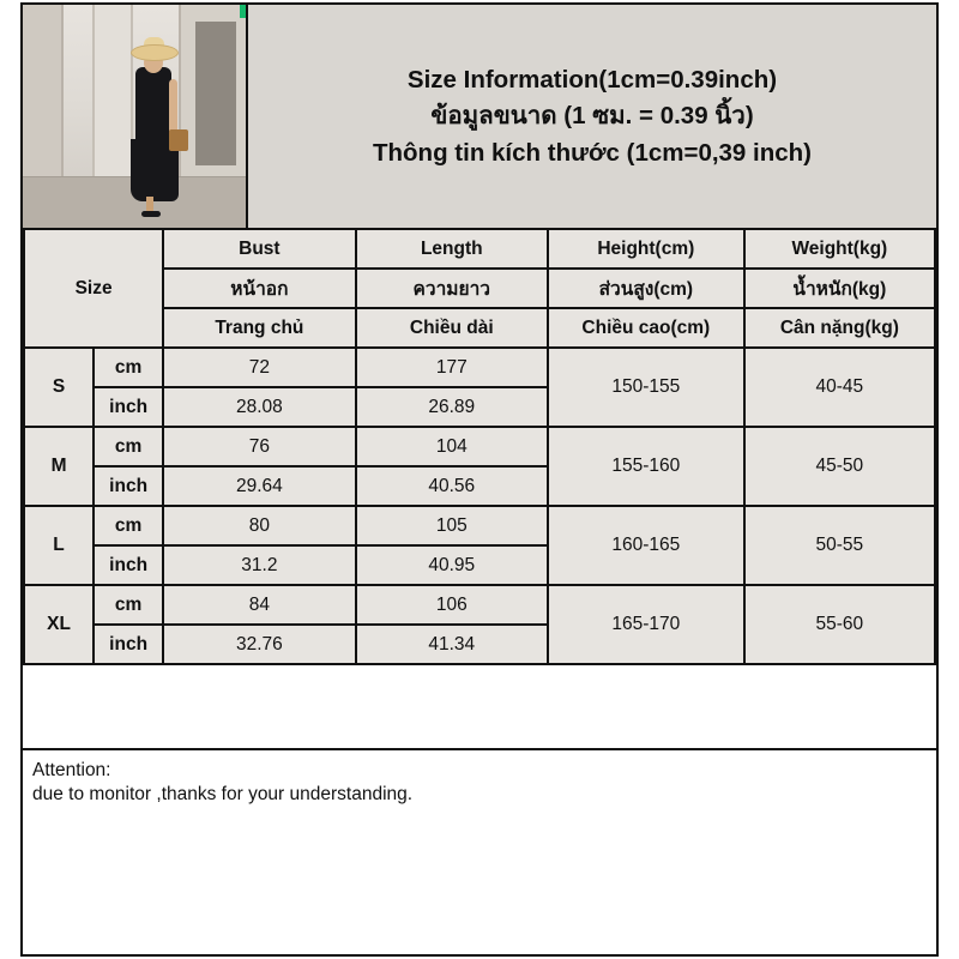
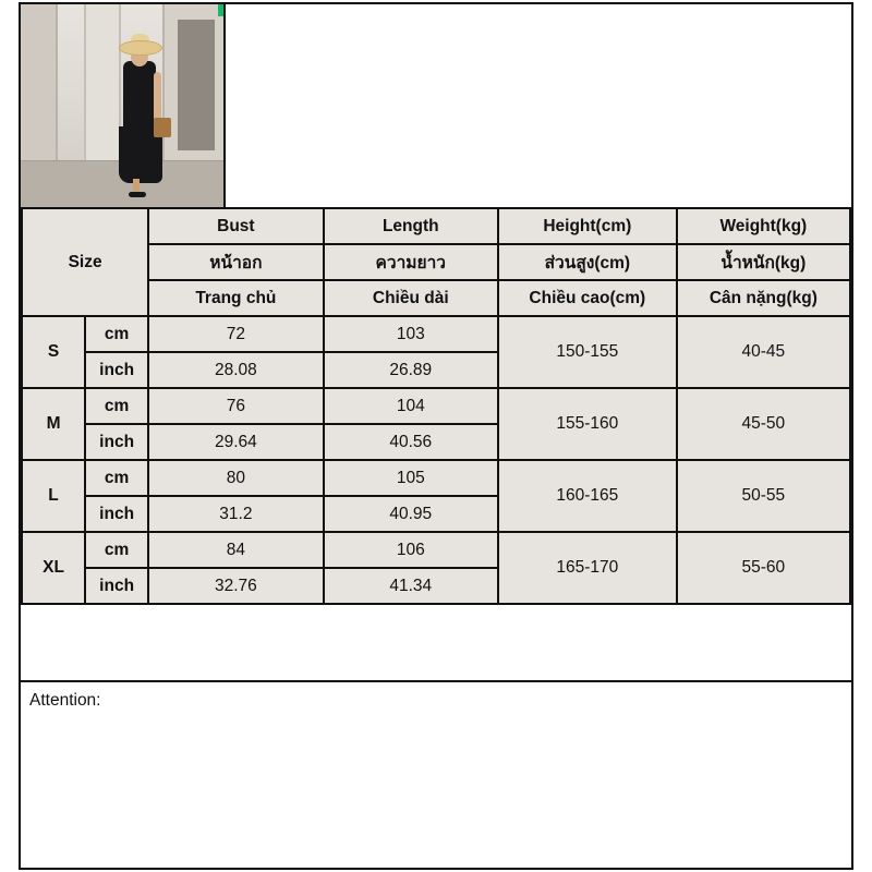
- Size Information(1cm=0.39inch)
- ข้อมูลขนาด (1 ซม. = 0.39 นิ้ว)
- Thông tin kích thước (1cm=0,39 inch)
  Size	Bust	Length	Height(cm)	Weight(kg)
  หน้าอก	ความยาว	ส่วนสูง(cm)	น้ำหนัก(kg)
  Trang chủ	Chiều dài	Chiều cao(cm)	Cân nặng(kg)
- S	cm	72	177	150-155	40-45
+ S	cm	72	103	150-155	40-45
  inch	28.08	26.89
  M	cm	76	104	155-160	45-50
  inch	29.64	40.56
  L	cm	80	105	160-165	50-55
  inch	31.2	40.95
  XL	cm	84	106	165-170	55-60
  inch	32.76	41.34
  Attention:
- due to monitor ,thanks for your understanding.
